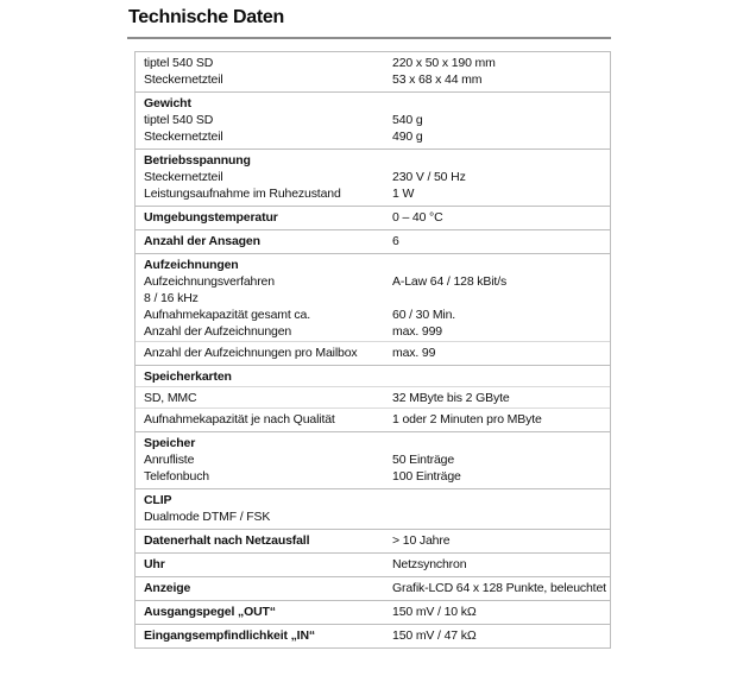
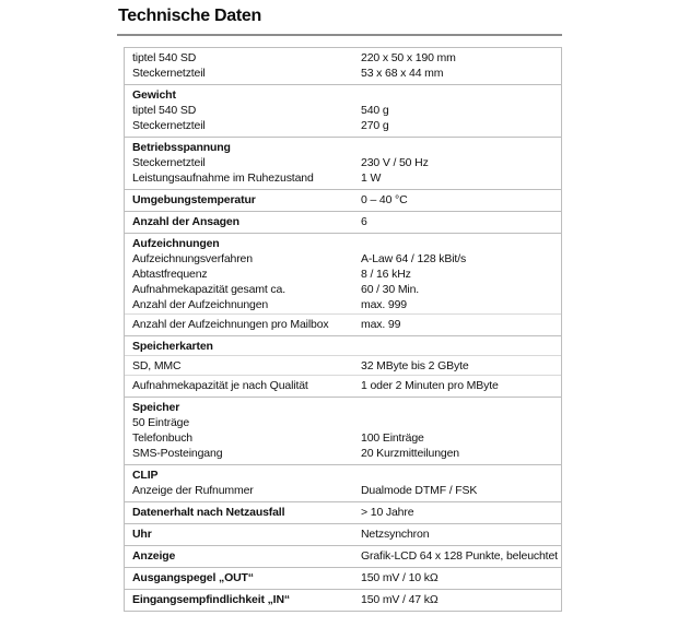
  Technische Daten
  tiptel 540 SD
  220 x 50 x 190 mm
  Steckernetzteil
  53 x 68 x 44 mm
  Gewicht
  tiptel 540 SD
  540 g
  Steckernetzteil
- 490 g
+ 270 g
  Betriebsspannung
  Steckernetzteil
  230 V / 50 Hz
  Leistungsaufnahme im Ruhezustand
  1 W
  Umgebungstemperatur
  0 – 40 °C
  Anzahl der Ansagen
  6
  Aufzeichnungen
  Aufzeichnungsverfahren
  A-Law 64 / 128 kBit/s
+ Abtastfrequenz
  8 / 16 kHz
  Aufnahmekapazität gesamt ca.
  60 / 30 Min.
  Anzahl der Aufzeichnungen
  max. 999
  Anzahl der Aufzeichnungen pro Mailbox
  max. 99
  Speicherkarten
  SD, MMC
  32 MByte bis 2 GByte
  Aufnahmekapazität je nach Qualität
  1 oder 2 Minuten pro MByte
  Speicher
- Anrufliste
  50 Einträge
  Telefonbuch
  100 Einträge
+ SMS-Posteingang
+ 20 Kurzmitteilungen
  CLIP
+ Anzeige der Rufnummer
  Dualmode DTMF / FSK
  Datenerhalt nach Netzausfall
  > 10 Jahre
  Uhr
  Netzsynchron
  Anzeige
  Grafik-LCD 64 x 128 Punkte, beleuchtet
  Ausgangspegel „OUT“
  150 mV / 10 kΩ
  Eingangsempfindlichkeit „IN“
  150 mV / 47 kΩ
